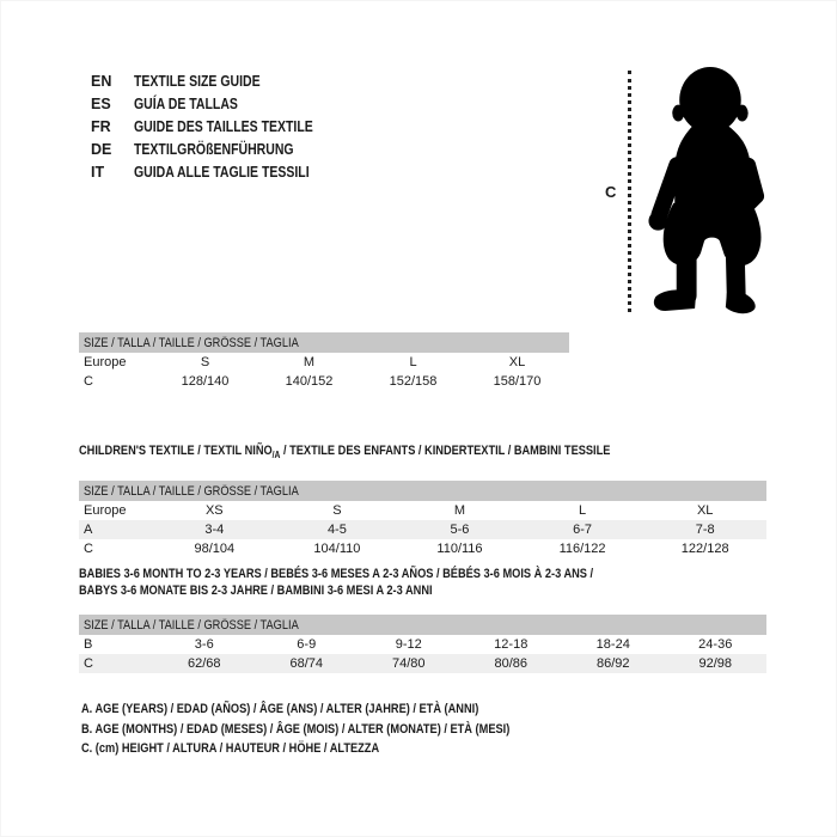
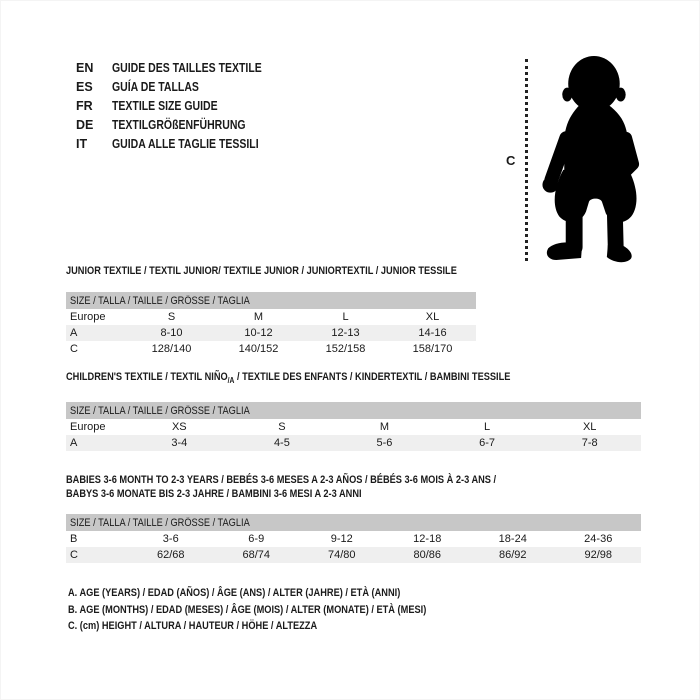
  EN
- TEXTILE SIZE GUIDE
+ GUIDE DES TAILLES TEXTILE
  ES
  GUÍA DE TALLAS
  FR
- GUIDE DES TAILLES TEXTILE
+ TEXTILE SIZE GUIDE
  DE
  TEXTILGRÖßENFÜHRUNG
  IT
  GUIDA ALLE TAGLIE TESSILI
  C
+ JUNIOR TEXTILE / TEXTIL JUNIOR/ TEXTILE JUNIOR / JUNIORTEXTIL / JUNIOR TESSILE
  SIZE / TALLA / TAILLE / GRÖSSE / TAGLIA
  Europe	S	M	L	XL
+ A	8-10	10-12	12-13	14-16
  C	128/140	140/152	152/158	158/170
  CHILDREN'S TEXTILE / TEXTIL NIÑO/A / TEXTILE DES ENFANTS / KINDERTEXTIL / BAMBINI TESSILE
  SIZE / TALLA / TAILLE / GRÖSSE / TAGLIA
  Europe	XS	S	M	L	XL
  A	3-4	4-5	5-6	6-7	7-8
- C	98/104	104/110	110/116	116/122	122/128
  BABIES 3-6 MONTH TO 2-3 YEARS / BEBÉS 3-6 MESES A 2-3 AÑOS / BÉBÉS 3-6 MOIS À 2-3 ANS /
  BABYS 3-6 MONATE BIS 2-3 JAHRE / BAMBINI 3-6 MESI A 2-3 ANNI
  SIZE / TALLA / TAILLE / GRÖSSE / TAGLIA
  B	3-6	6-9	9-12	12-18	18-24	24-36
  C	62/68	68/74	74/80	80/86	86/92	92/98
  A. AGE (YEARS) / EDAD (AÑOS) / ÂGE (ANS) / ALTER (JAHRE) / ETÀ (ANNI)
  B. AGE (MONTHS) / EDAD (MESES) / ÂGE (MOIS) / ALTER (MONATE) / ETÀ (MESI)
  C. (cm) HEIGHT / ALTURA / HAUTEUR / HÖHE / ALTEZZA
